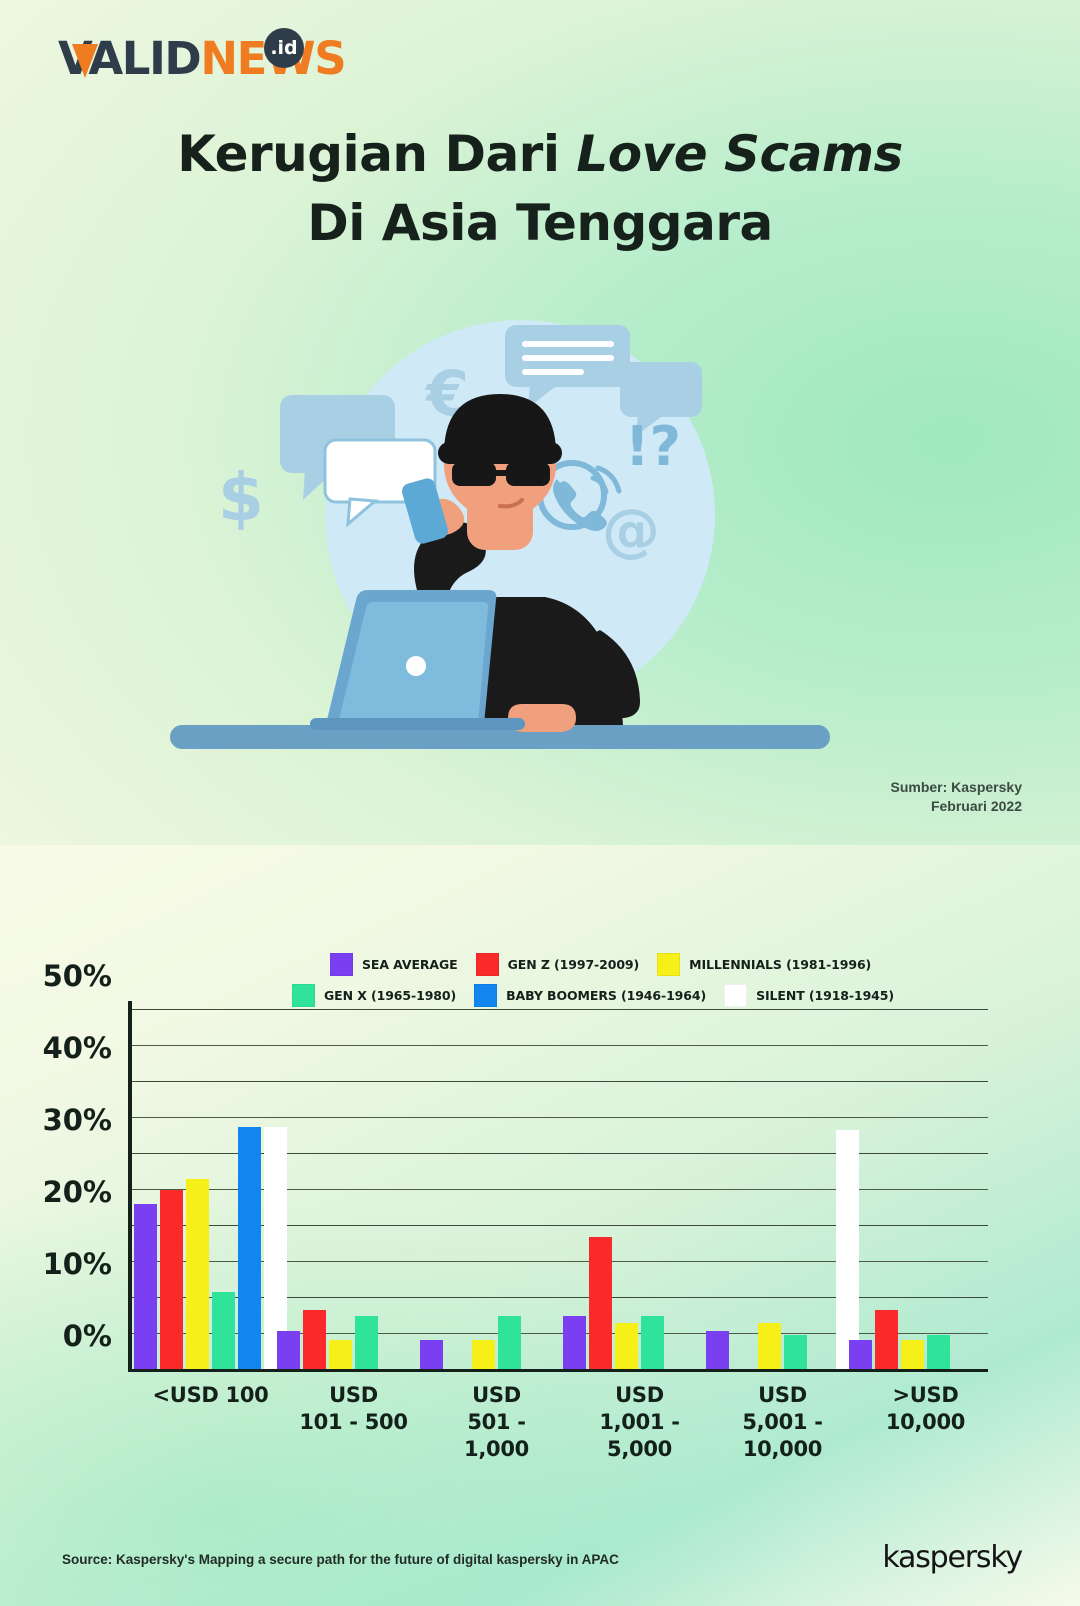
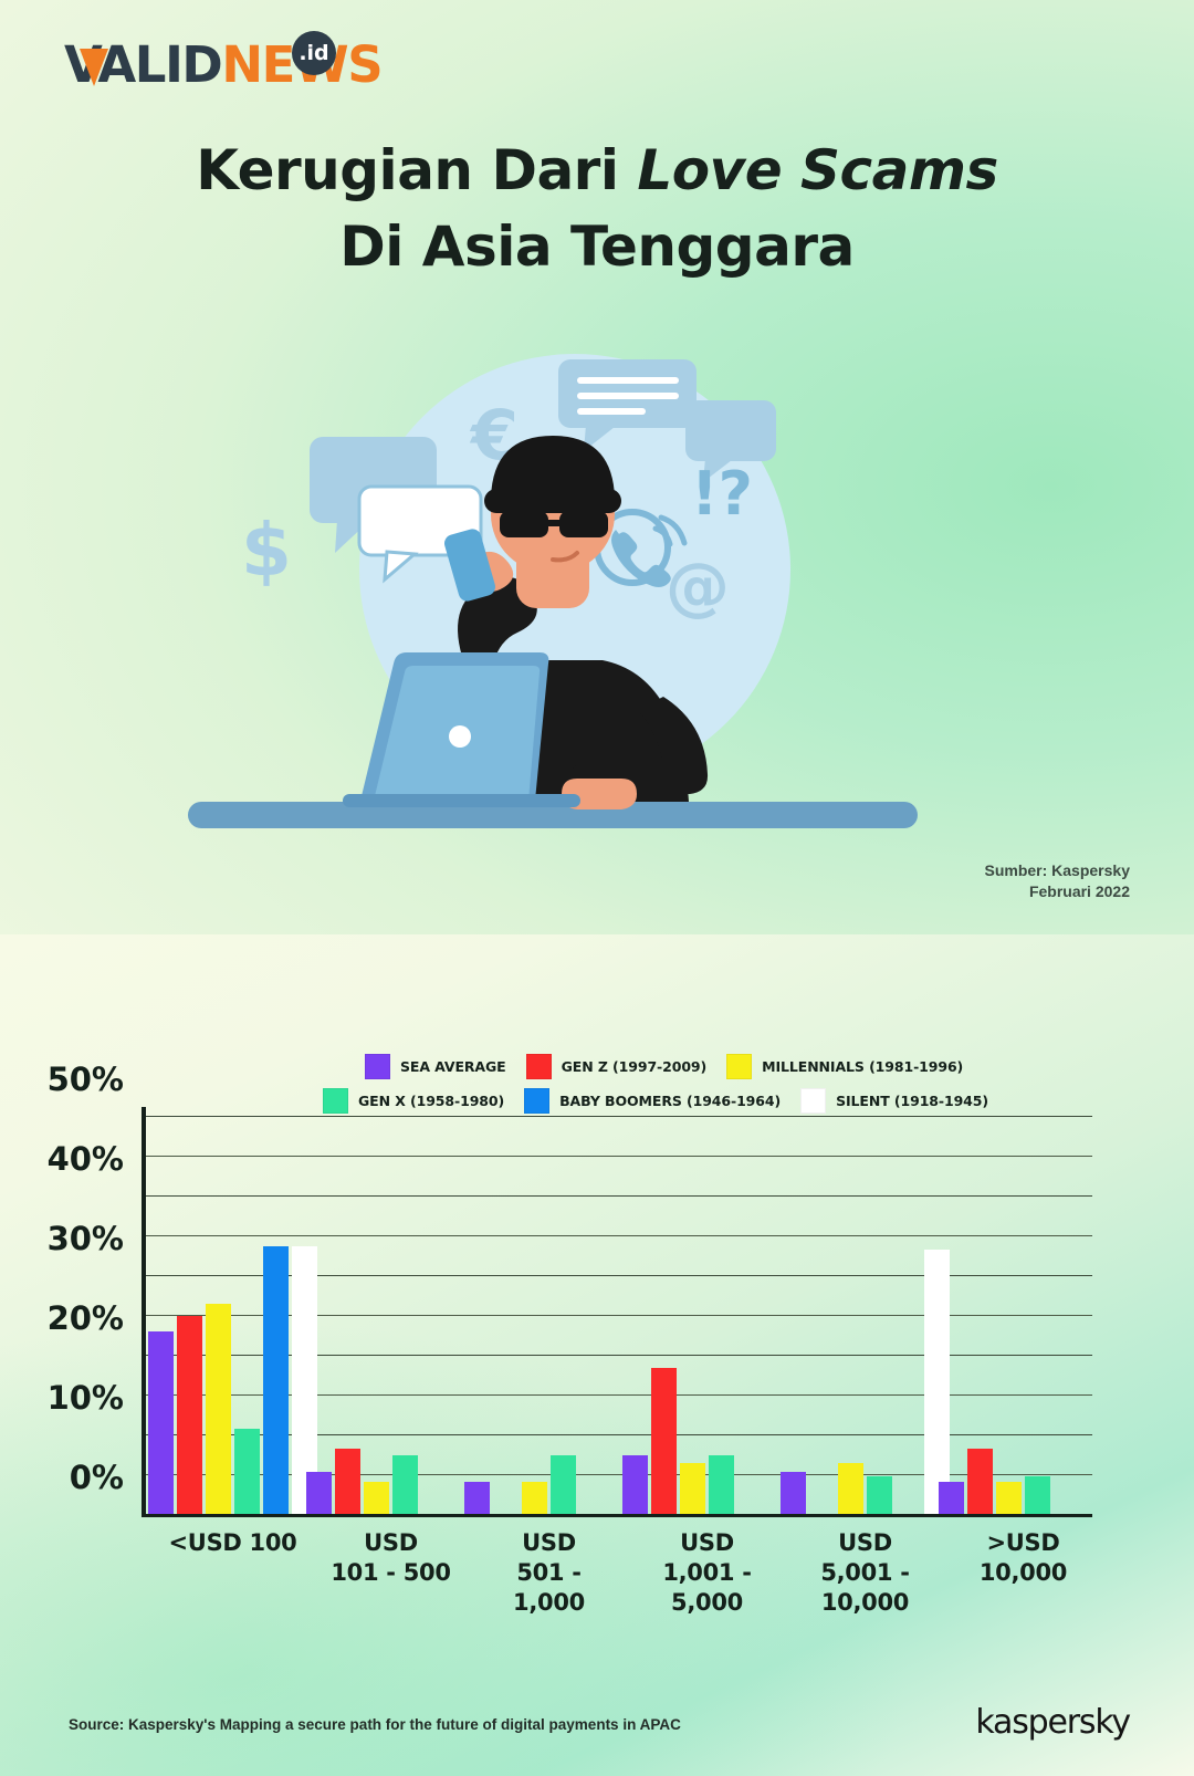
  VALIDNES
  .id
  Kerugian Dari Love Scams
  Di Asia Tenggara
  €
  $
  !?
  @
  Sumber: Kaspersky
  Februari 2022
  SEA AVERAGE
  GEN Z (1997-2009)
  MILLENNIALS (1981-1996)
- GEN X (1965-1980)
+ GEN X (1958-1980)
  BABY BOOMERS (1946-1964)
  SILENT (1918-1945)
  0%
  10%
  20%
  30%
  40%
  50%
  <USD 100
  USD
  101 - 500
  USD
  501 -
  1,000
  USD
  1,001 -
  5,000
  USD
  5,001 -
  10,000
  >USD
  10,000
- Source: Kaspersky's Mapping a secure path for the future of digital kaspersky in APAC
+ Source: Kaspersky's Mapping a secure path for the future of digital payments in APAC
  kaspersky
